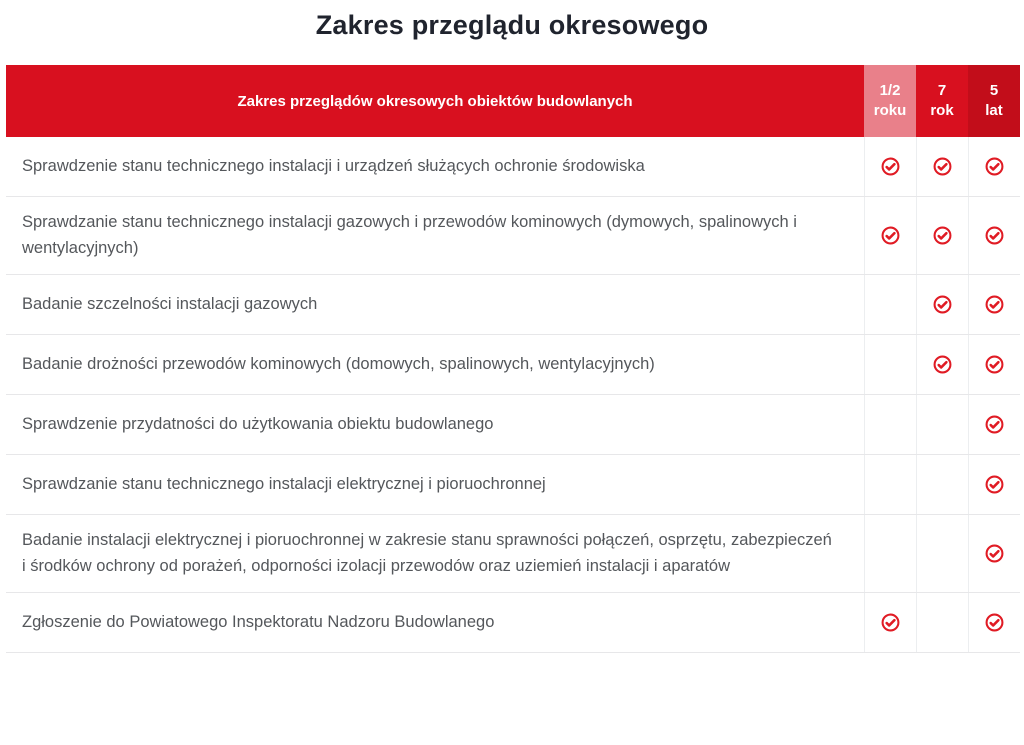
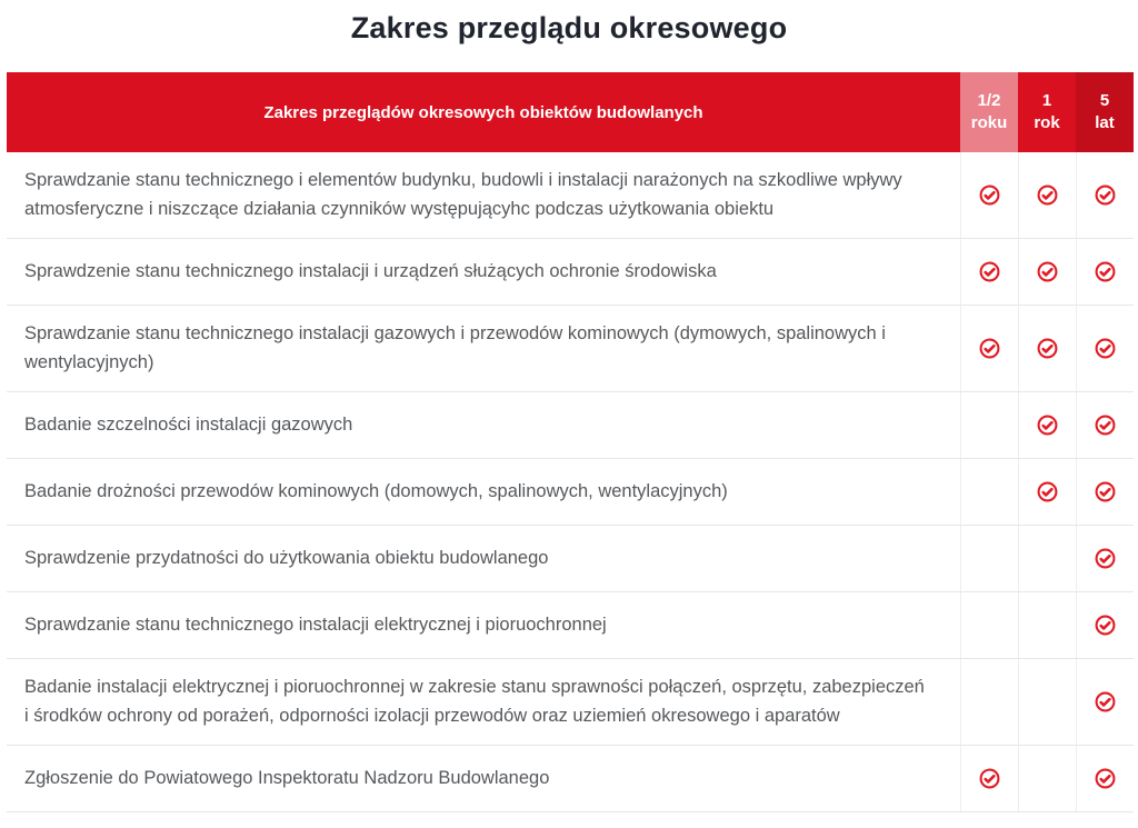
  Zakres przeglądu okresowego
  Zakres przeglądów okresowych obiektów budowlanych
  1/2
  roku
- 7
+ 1
  rok
  5
  lat
+ Sprawdzanie stanu technicznego i elementów budynku, budowli i instalacji narażonych na szkodliwe wpływy atmosferyczne i niszczące działania czynników występującyhc podczas użytkowania obiektu
  Sprawdzenie stanu technicznego instalacji i urządzeń służących ochronie środowiska
  Sprawdzanie stanu technicznego instalacji gazowych i przewodów kominowych (dymowych, spalinowych i wentylacyjnych)
  Badanie szczelności instalacji gazowych
  Badanie drożności przewodów kominowych (domowych, spalinowych, wentylacyjnych)
  Sprawdzenie przydatności do użytkowania obiektu budowlanego
  Sprawdzanie stanu technicznego instalacji elektrycznej i pioruochronnej
- Badanie instalacji elektrycznej i pioruochronnej w zakresie stanu sprawności połączeń, osprzętu, zabezpieczeń i środków ochrony od porażeń, odporności izolacji przewodów oraz uziemień instalacji i aparatów
+ Badanie instalacji elektrycznej i pioruochronnej w zakresie stanu sprawności połączeń, osprzętu, zabezpieczeń i środków ochrony od porażeń, odporności izolacji przewodów oraz uziemień okresowego i aparatów
  Zgłoszenie do Powiatowego Inspektoratu Nadzoru Budowlanego
